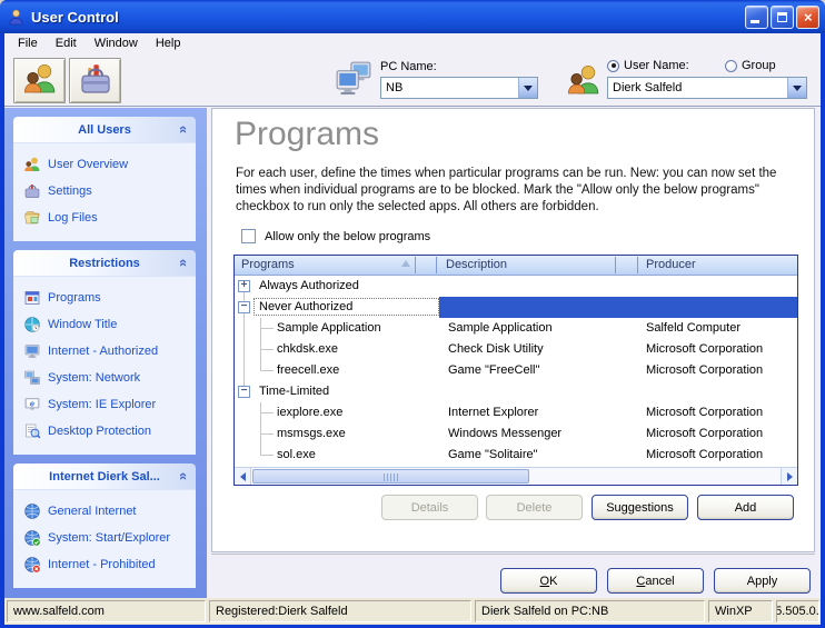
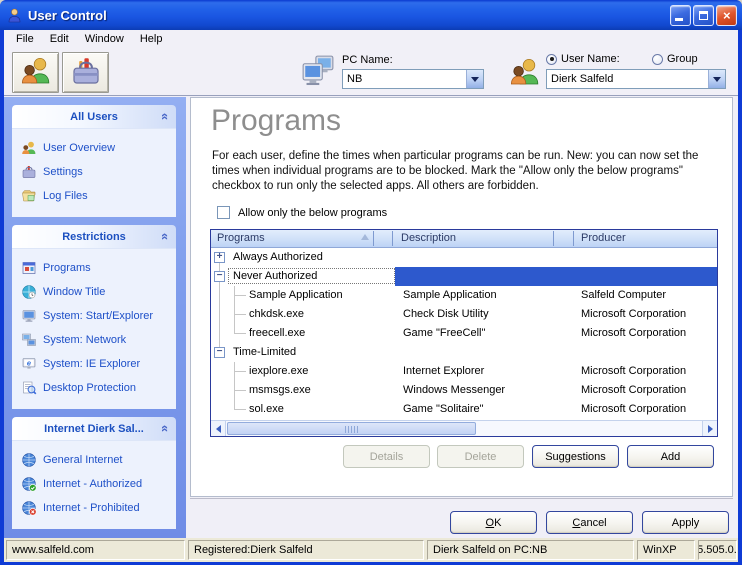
  User Control
  ×
  File
  Edit
  Window
  Help
  PC Name:
  NB
  User Name:
  Group
  Dierk Salfeld
  All Users
  User Overview
  Settings
  Log Files
  Restrictions
  Programs
  Window Title
- Internet - Authorized
+ System: Start/Explorer
  System: Network
  e
  System: IE Explorer
  Desktop Protection
  Internet Dierk Sal...
  General Internet
- System: Start/Explorer
+ Internet - Authorized
  Internet - Prohibited
  Programs
  For each user, define the times when particular programs can be run. New: you can now set the times when individual programs are to be blocked. Mark the "Allow only the below programs" checkbox to run only the selected apps. All others are forbidden.
  Allow only the below programs
  Programs
  Description
  Producer
  +
  Always Authorized
  −
  Never Authorized
  Sample Application
  Sample Application
  Salfeld Computer
  chkdsk.exe
  Check Disk Utility
  Microsoft Corporation
  freecell.exe
  Game "FreeCell"
  Microsoft Corporation
  −
  Time-Limited
  iexplore.exe
  Internet Explorer
  Microsoft Corporation
  msmsgs.exe
  Windows Messenger
  Microsoft Corporation
  sol.exe
  Game "Solitaire"
  Microsoft Corporation
  Details
  Delete
  Suggestions
  Add
  O
  K
  C
  ancel
  Apply
  www.salfeld.com
  Registered:Dierk Salfeld
  Dierk Salfeld on PC:NB
  WinXP
  5.505.0.
